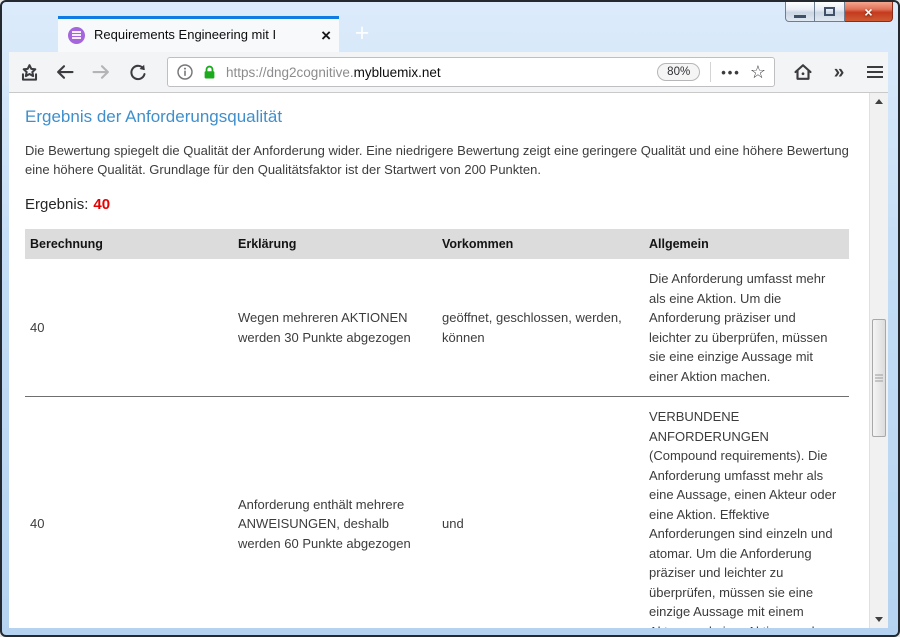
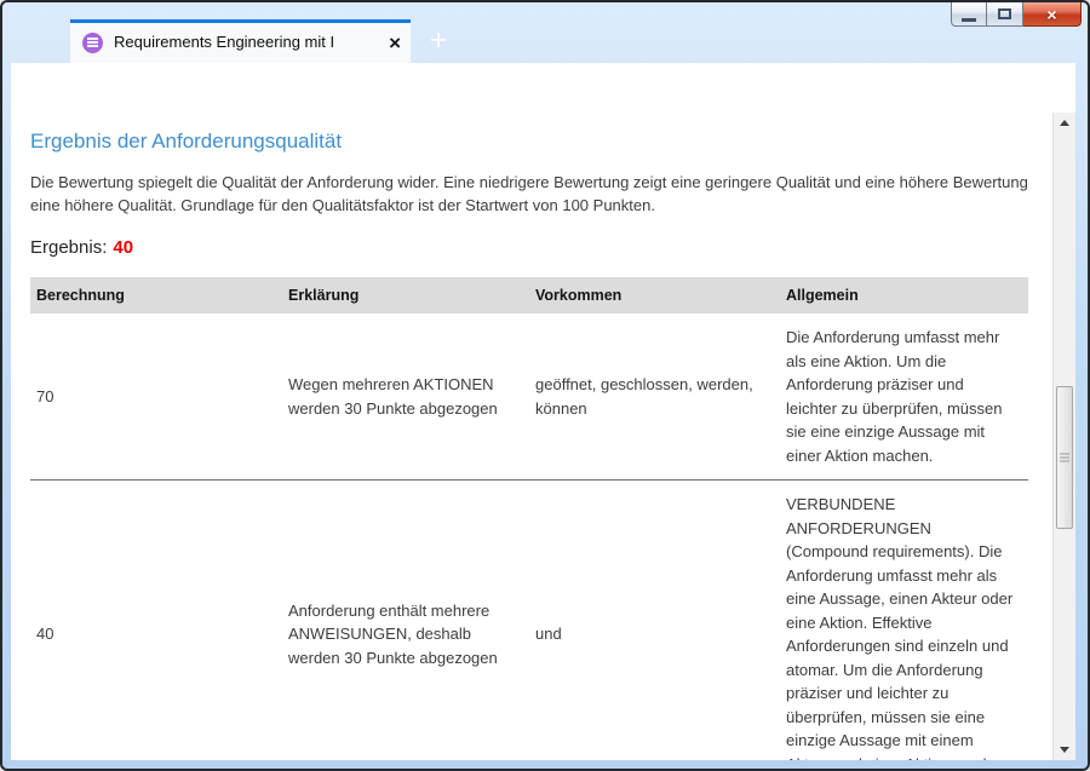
  ×
  Requirements Engineering mit I
  ×
  +
- https://dng2cognitive.mybluemix.net
- 80%
- •••
- ☆
- »
  Ergebnis der Anforderungsqualität
- Die Bewertung spiegelt die Qualität der Anforderung wider. Eine niedrigere Bewertung zeigt eine geringere Qualität und eine höhere Bewertung eine höhere Qualität. Grundlage für den Qualitätsfaktor ist der Startwert von 200 Punkten.
+ Die Bewertung spiegelt die Qualität der Anforderung wider. Eine niedrigere Bewertung zeigt eine geringere Qualität und eine höhere Bewertung eine höhere Qualität. Grundlage für den Qualitätsfaktor ist der Startwert von 100 Punkten.
  Ergebnis: 40
  Berechnung	Erklärung	Vorkommen	Allgemein
- 40	Wegen mehreren AKTIONEN werden 30 Punkte abgezogen	geöffnet, geschlossen, werden, können	Die Anforderung umfasst mehr als eine Aktion. Um die Anforderung präziser und leichter zu überprüfen, müssen sie eine einzige Aussage mit einer Aktion machen.
+ 70	Wegen mehreren AKTIONEN werden 30 Punkte abgezogen	geöffnet, geschlossen, werden, können	Die Anforderung umfasst mehr als eine Aktion. Um die Anforderung präziser und leichter zu überprüfen, müssen sie eine einzige Aussage mit einer Aktion machen.
- 40	Anforderung enthält mehrere ANWEISUNGEN, deshalb werden 60 Punkte abgezogen	und	VERBUNDENE ANFORDERUNGEN (Compound requirements). Die Anforderung umfasst mehr als eine Aussage, einen Akteur oder eine Aktion. Effektive Anforderungen sind einzeln und atomar. Um die Anforderung präziser und leichter zu überprüfen, müssen sie eine einzige Aussage mit einem
+ 40	Anforderung enthält mehrere ANWEISUNGEN, deshalb werden 30 Punkte abgezogen	und	VERBUNDENE ANFORDERUNGEN (Compound requirements). Die Anforderung umfasst mehr als eine Aussage, einen Akteur oder eine Aktion. Effektive Anforderungen sind einzeln und atomar. Um die Anforderung präziser und leichter zu überprüfen, müssen sie eine einzige Aussage mit einem
